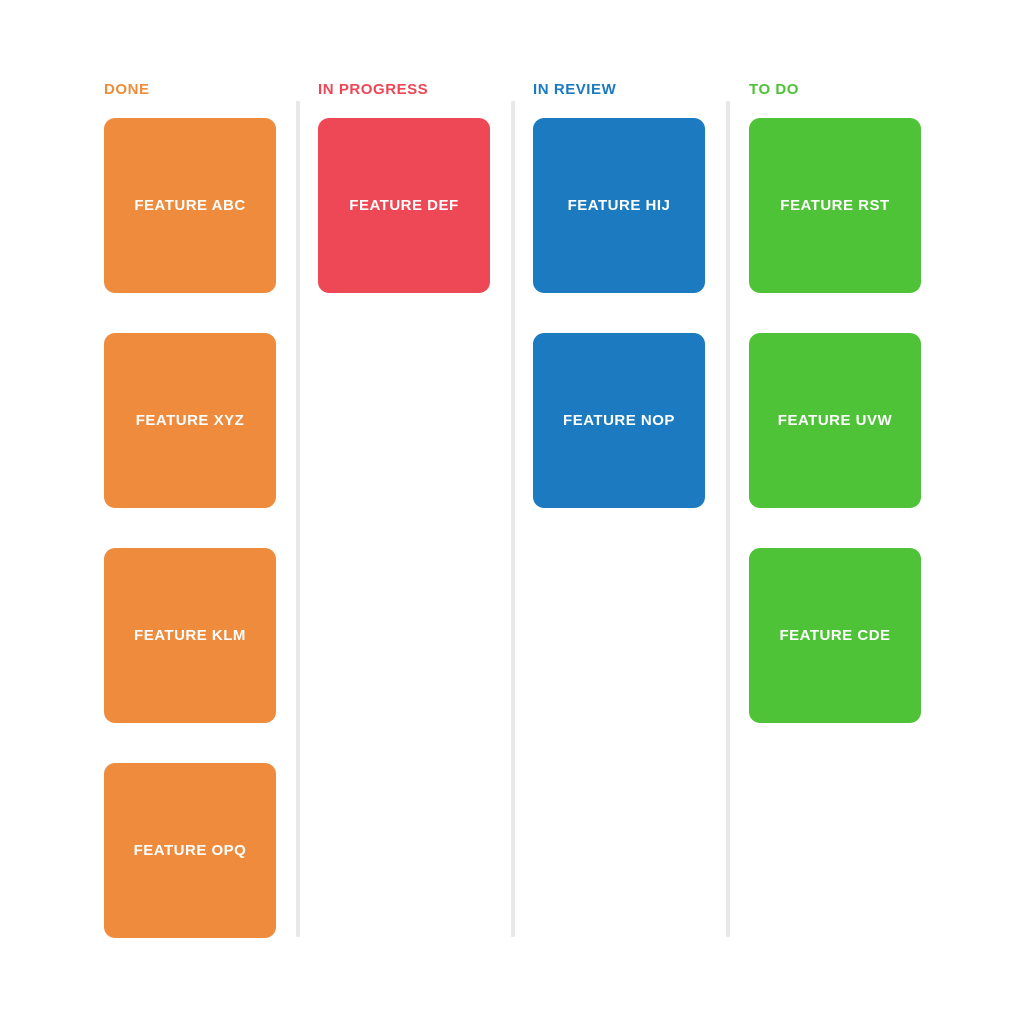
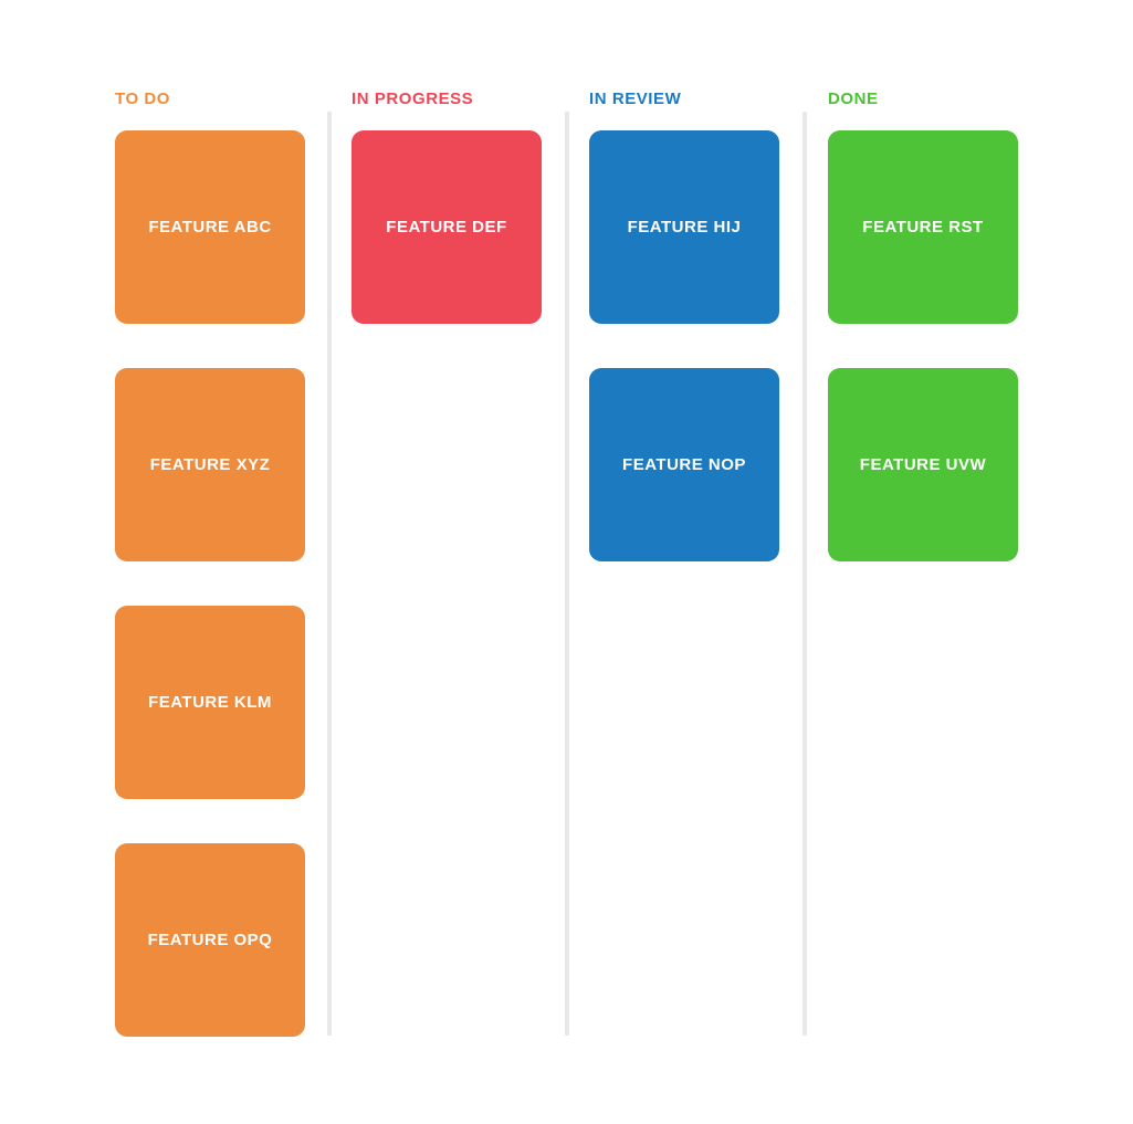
- DONE
+ TO DO
  FEATURE ABC
  FEATURE XYZ
  FEATURE KLM
  FEATURE OPQ
  IN PROGRESS
  FEATURE DEF
  IN REVIEW
  FEATURE HIJ
  FEATURE NOP
- TO DO
+ DONE
  FEATURE RST
  FEATURE UVW
- FEATURE CDE
